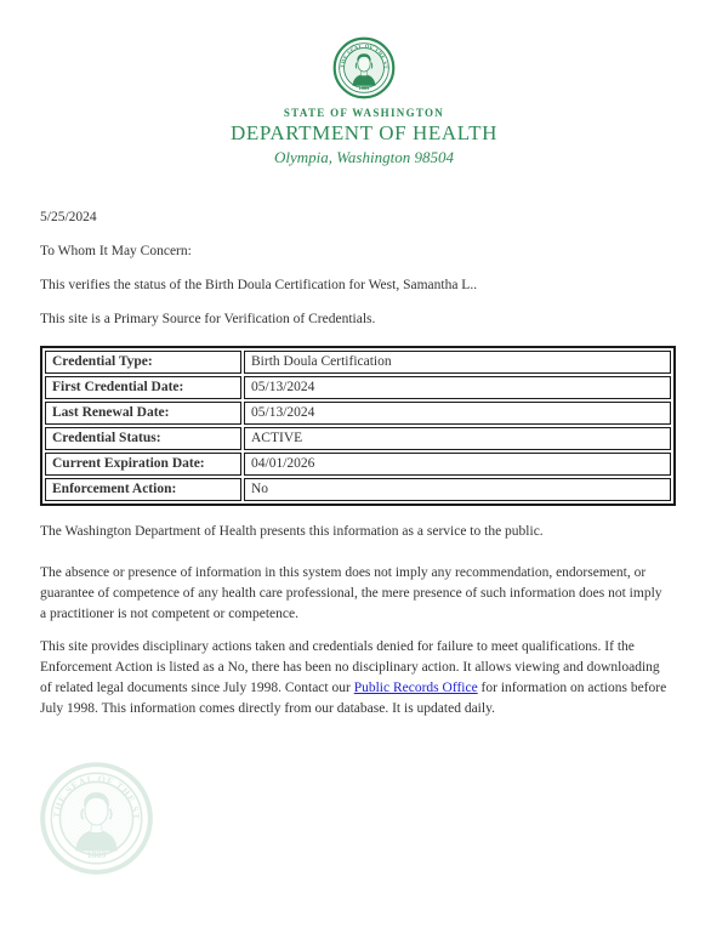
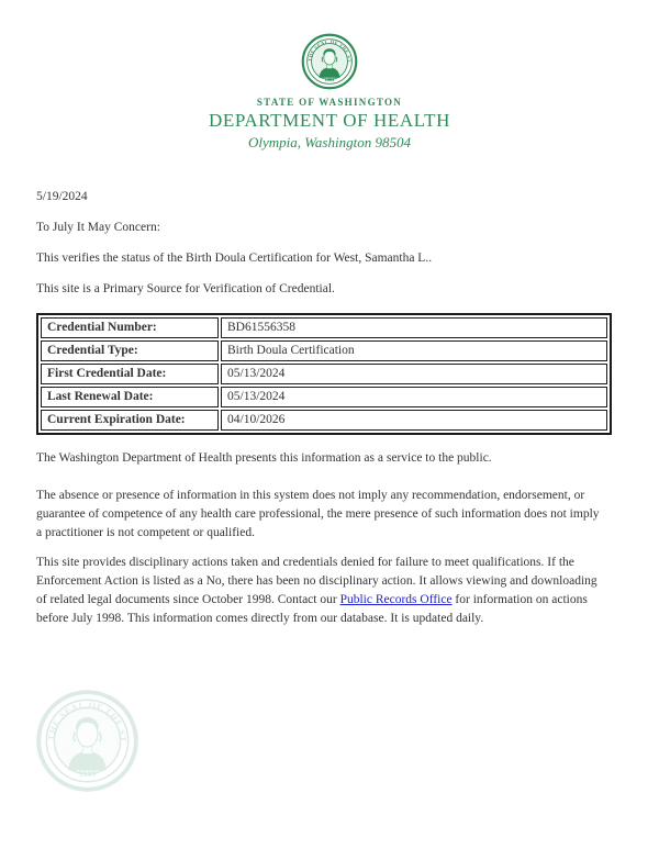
  STATE OF WASHINGTON
  DEPARTMENT OF HEALTH
  Olympia, Washington 98504
- 5/25/2024
+ 5/19/2024
- To Whom It May Concern:
+ To July It May Concern:
  This verifies the status of the Birth Doula Certification for West, Samantha L..
- This site is a Primary Source for Verification of Credentials.
+ This site is a Primary Source for Verification of Credential.
+ Credential Number:	BD61556358
  Credential Type:	Birth Doula Certification
  First Credential Date:	05/13/2024
  Last Renewal Date:	05/13/2024
- Credential Status:	ACTIVE
- Current Expiration Date:	04/01/2026
+ Current Expiration Date:	04/10/2026
- Enforcement Action:	No
  The Washington Department of Health presents this information as a service to the public.
- The absence or presence of information in this system does not imply any recommendation, endorsement, or guarantee of competence of any health care professional, the mere presence of such information does not imply a practitioner is not competent or competence.
+ The absence or presence of information in this system does not imply any recommendation, endorsement, or guarantee of competence of any health care professional, the mere presence of such information does not imply a practitioner is not competent or qualified.
- This site provides disciplinary actions taken and credentials denied for failure to meet qualifications. If the Enforcement Action is listed as a No, there has been no disciplinary action. It allows viewing and downloading of related legal documents since July 1998. Contact our Public Records Office for information on actions before July 1998. This information comes directly from our database. It is updated daily.
+ This site provides disciplinary actions taken and credentials denied for failure to meet qualifications. If the Enforcement Action is listed as a No, there has been no disciplinary action. It allows viewing and downloading of related legal documents since October 1998. Contact our Public Records Office for information on actions before July 1998. This information comes directly from our database. It is updated daily.
